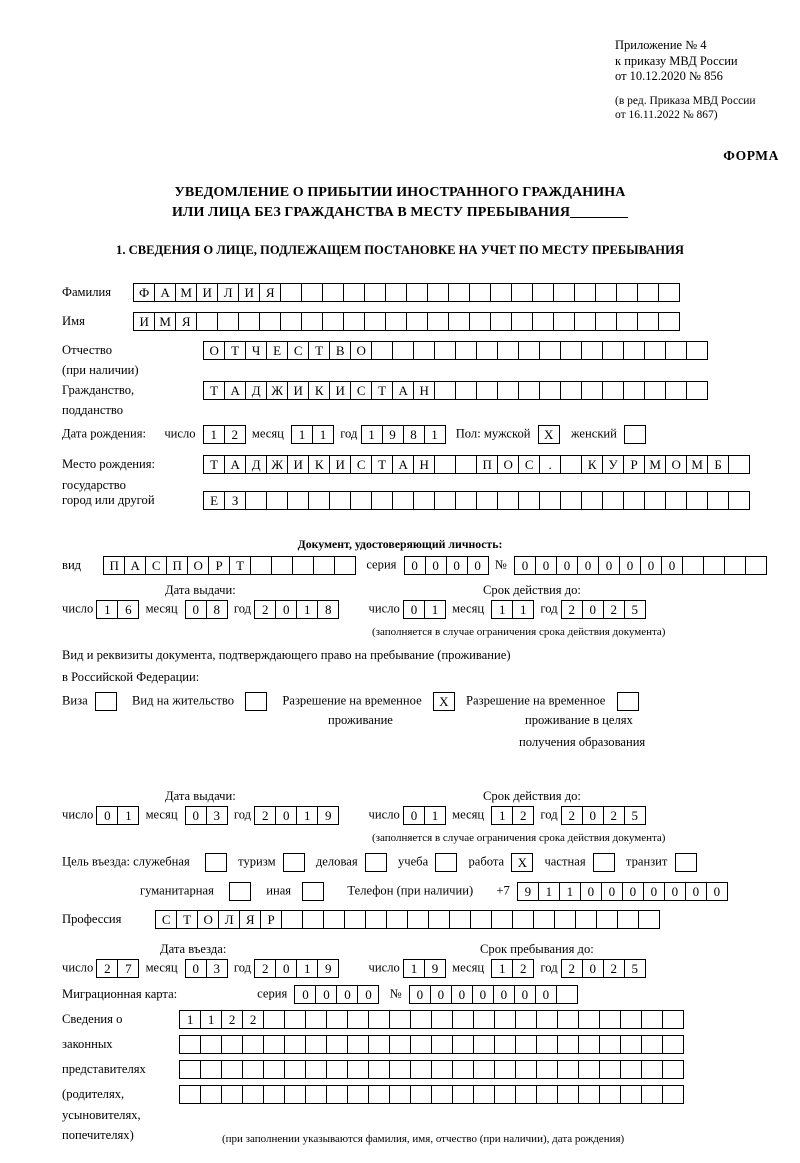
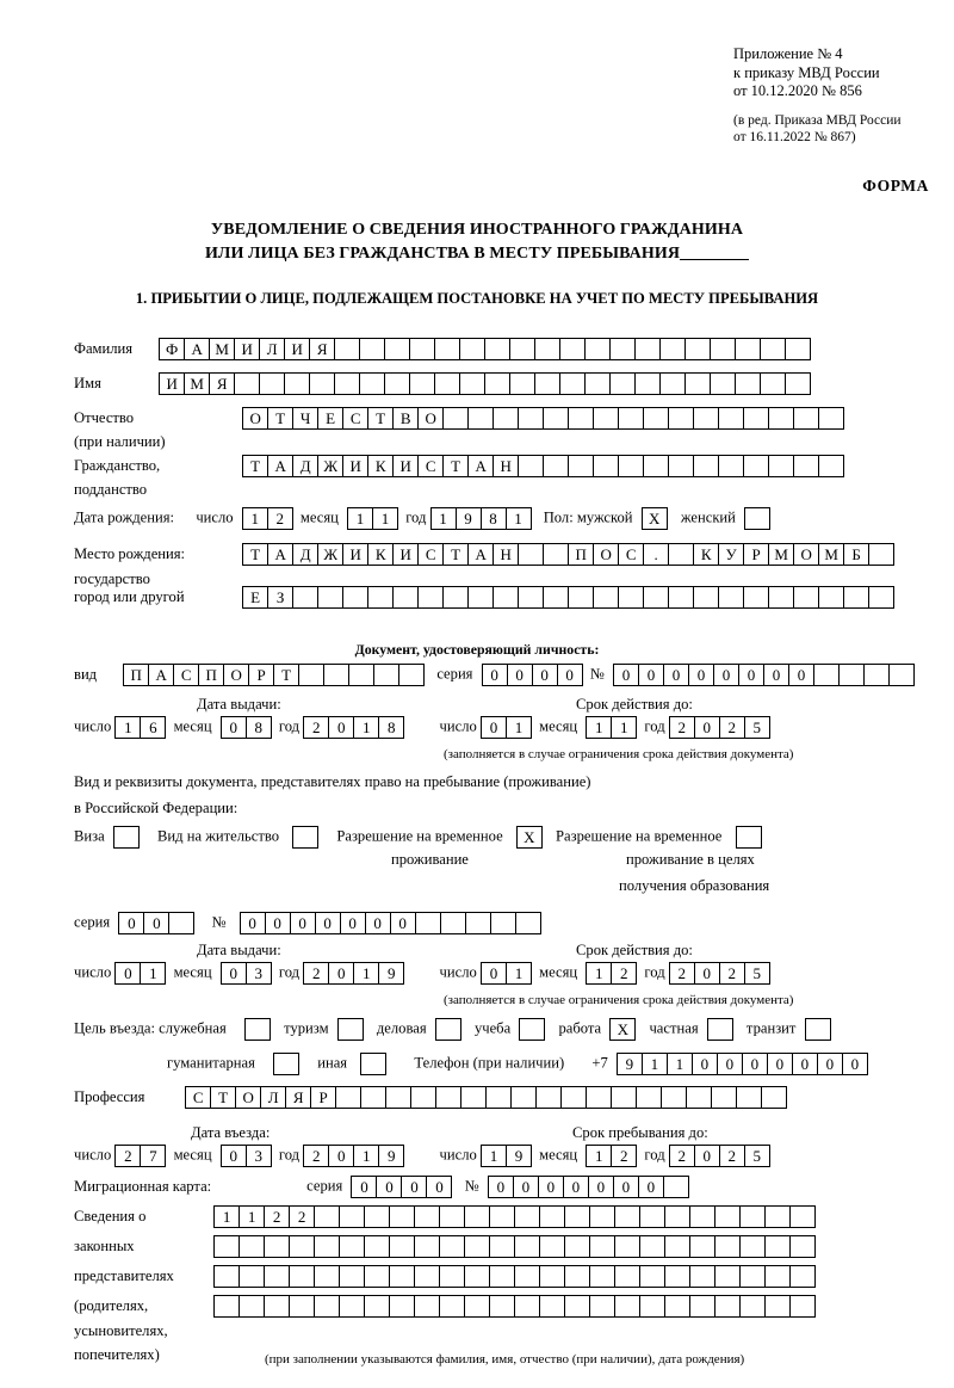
  Приложение № 4
  к приказу МВД России
  от 10.12.2020 № 856
  (в ред. Приказа МВД России
  от 16.11.2022 № 867)
  ФОРМА
- УВЕДОМЛЕНИЕ О ПРИБЫТИИ ИНОСТРАННОГО ГРАЖДАНИНА
+ УВЕДОМЛЕНИЕ О СВЕДЕНИЯ ИНОСТРАННОГО ГРАЖДАНИНА
  ИЛИ ЛИЦА БЕЗ ГРАЖДАНСТВА В МЕСТУ ПРЕБЫВАНИЯ
- 1. СВЕДЕНИЯ О ЛИЦЕ, ПОДЛЕЖАЩЕМ ПОСТАНОВКЕ НА УЧЕТ ПО МЕСТУ ПРЕБЫВАНИЯ
+ 1. ПРИБЫТИИ О ЛИЦЕ, ПОДЛЕЖАЩЕМ ПОСТАНОВКЕ НА УЧЕТ ПО МЕСТУ ПРЕБЫВАНИЯ
  Фамилия Ф А М И Л И Я
  Имя И М Я
  Отчество О Т Ч Е С Т В О
  (при наличии)
  Гражданство, Т А Д Ж И К И С Т А Н
  подданство
  Дата рождения: число 1 2 месяц 1 1 год 1 9 8 1 Пол: мужской Х женский
  Место рождения: Т А Д Ж И К И С Т А Н П О С . К У Р М О М Б
  государство
  город или другой Е З
  Документ, удостоверяющий личность:
  вид П А С П О Р Т серия 0 0 0 0 № 0 0 0 0 0 0 0 0
  Дата выдачи:
  Срок действия до:
  число 1 6 месяц 0 8 год 2 0 1 8 число 0 1 месяц 1 1 год 2 0 2 5
  (заполняется в случае ограничения срока действия документа)
- Вид и реквизиты документа, подтверждающего право на пребывание (проживание)
+ Вид и реквизиты документа, представителях право на пребывание (проживание)
  в Российской Федерации:
  Виза Вид на жительство Разрешение на временное Х Разрешение на временное
  проживание
  проживание в целях
  получения образования
+ серия 0 0 № 0 0 0 0 0 0 0
  Дата выдачи:
  Срок действия до:
  число 0 1 месяц 0 3 год 2 0 1 9 число 0 1 месяц 1 2 год 2 0 2 5
  (заполняется в случае ограничения срока действия документа)
  Цель въезда: служебная туризм деловая учеба работа Х частная транзит
  гуманитарная иная Телефон (при наличии) +7 9 1 1 0 0 0 0 0 0 0
  Профессия С Т О Л Я Р
  Дата въезда:
  Срок пребывания до:
  число 2 7 месяц 0 3 год 2 0 1 9 число 1 9 месяц 1 2 год 2 0 2 5
  Миграционная карта: серия 0 0 0 0 № 0 0 0 0 0 0 0
  Сведения о 1 1 2 2
  законных
  представителях
  (родителях,
  усыновителях,
  попечителях)
  (при заполнении указываются фамилия, имя, отчество (при наличии), дата рождения)
